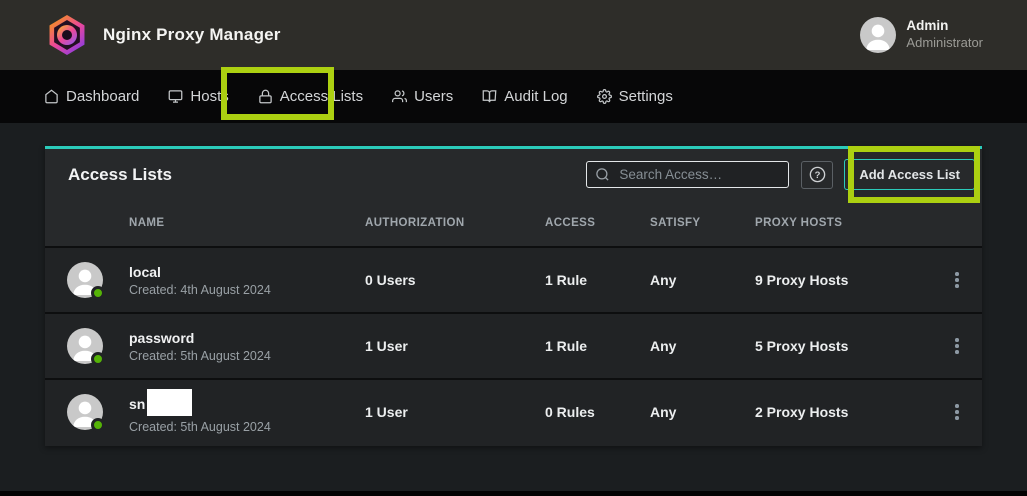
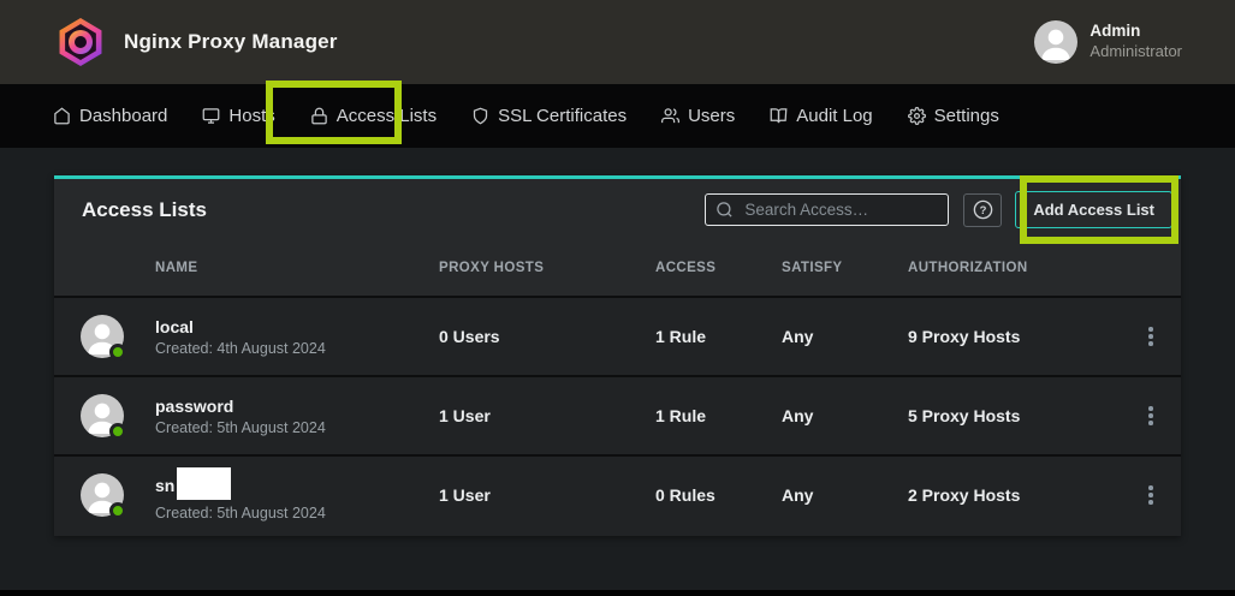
  Nginx Proxy Manager
  Admin
  Administrator
  Dashboard
  Hosts
  Access Lists
+ SSL Certificates
  Users
  Audit Log
  Settings
  Access Lists
  Search Access…
  ?
  Add Access List
  NAME
- AUTHORIZATION
+ PROXY HOSTS
  ACCESS
  SATISFY
- PROXY HOSTS
+ AUTHORIZATION
  local
  Created: 4th August 2024
  0 Users
  1 Rule
  Any
  9 Proxy Hosts
  password
  Created: 5th August 2024
  1 User
  1 Rule
  Any
  5 Proxy Hosts
  sn
  Created: 5th August 2024
  1 User
  0 Rules
  Any
  2 Proxy Hosts
